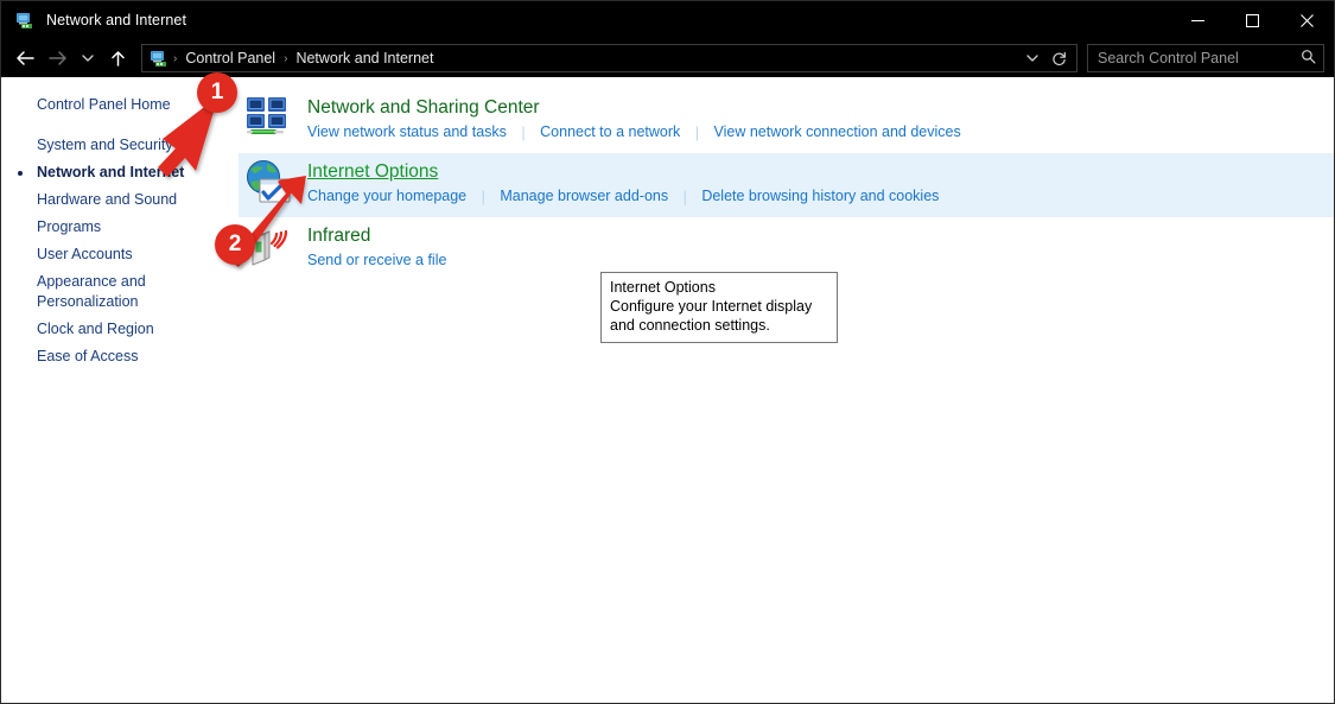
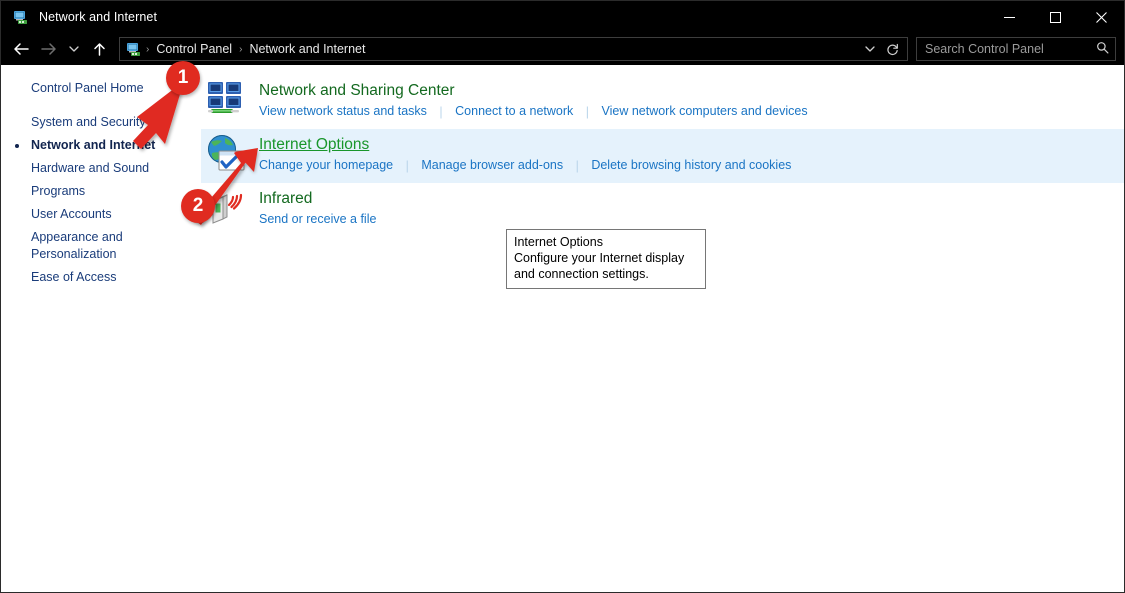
  Network and Internet
  ›
  Control Panel
  ›
  Network and Internet
  Search Control Panel
  Control Panel Home
  System and Security
  Network and Interet
  Hardware and Sound
  Programs
  User Accounts
  Appearance and
  Personalization
- Clock and Region
  Ease of Access
  Network and Sharing Center
- View network status and tasks | Connect to a network | View network connection and devices
+ View network status and tasks | Connect to a network | View network computers and devices
  Internet Options
  Change your homepage | Manage browser add-ons | Delete browsing history and cookies
  Infrared
  Send or receive a file
  Internet Options
  Configure your Internet display and connection settings.
  1
  2
